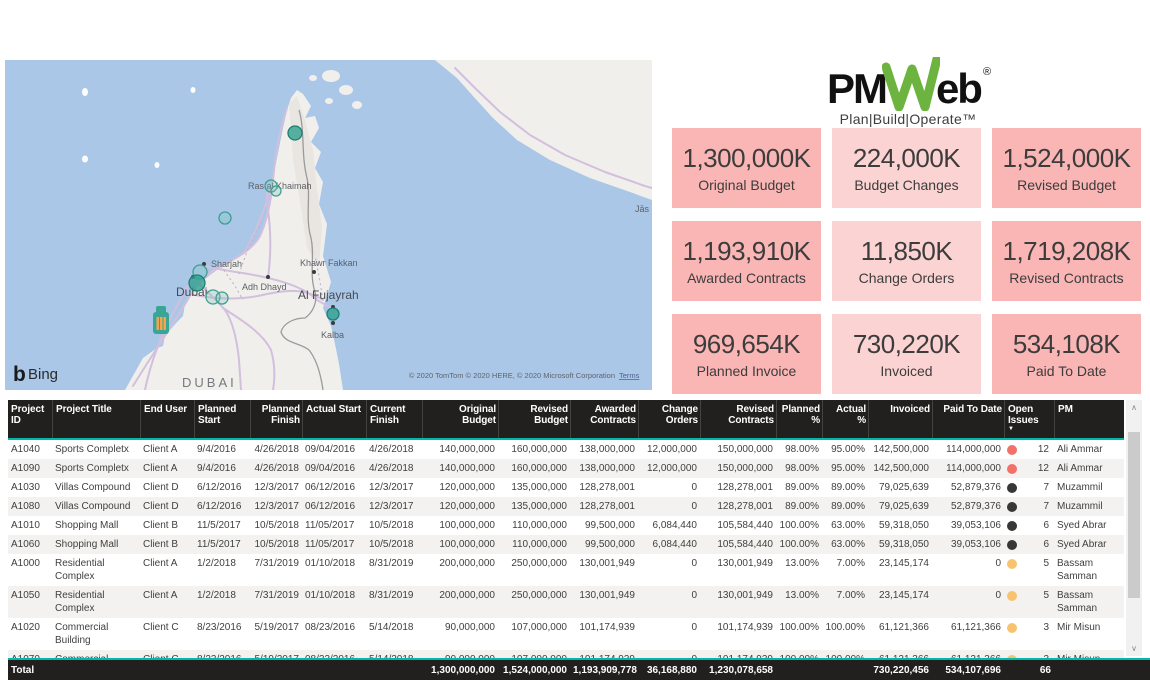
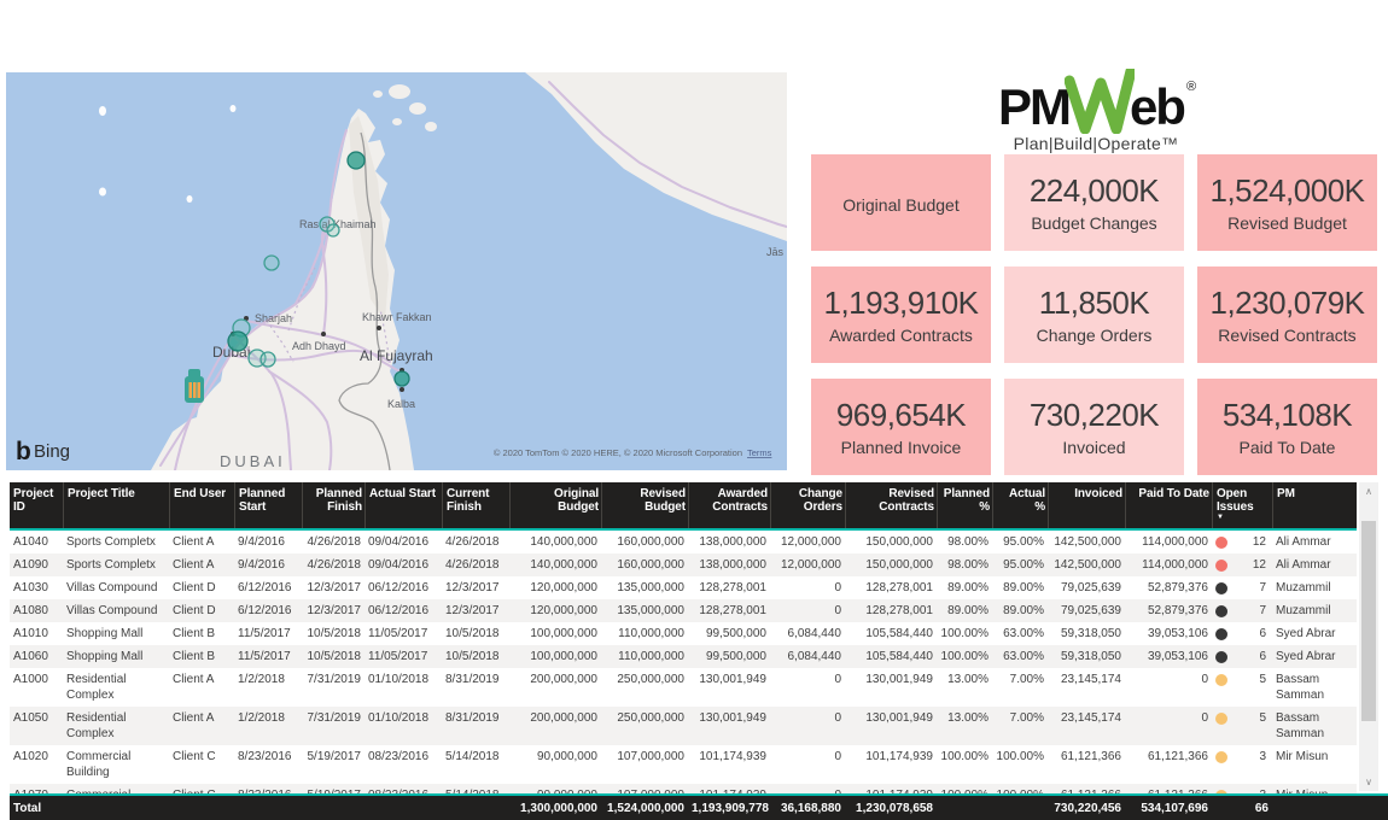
  Ras al Khaimah
  Sharjah
  Dubai
  Adh Dhayd
  Khawr Fakkan
  Al Fujayrah
  Kalba
  DUBAI
  Jās
  b
  Bing
  © 2020 TomTom © 2020 HERE, © 2020 Microsoft Corporation
  Terms
  PM
  eb
  ®
  Plan|Build|Operate™
- 1,300,000K
  Original Budget
  224,000K
  Budget Changes
  1,524,000K
  Revised Budget
  1,193,910K
  Awarded Contracts
  11,850K
  Change Orders
- 1,719,208K
+ 1,230,079K
  Revised Contracts
  969,654K
  Planned Invoice
  730,220K
  Invoiced
  534,108K
  Paid To Date
  Project ID
  Project Title
  End User
  Planned Start
  Planned Finish
  Actual Start
  Current Finish
  Original Budget
  Revised Budget
  Awarded Contracts
  Change Orders
  Revised Contracts
  Planned %
  Actual %
  Invoiced
  Paid To Date
  Open Issues
  PM
  A1040
  Sports Completx
  Client A
  9/4/2016
  4/26/2018
  09/04/2016
  4/26/2018
  140,000,000
  160,000,000
  138,000,000
  12,000,000
  150,000,000
  98.00%
  95.00%
  142,500,000
  114,000,000
  12
  Ali Ammar
  A1090
  Sports Completx
  Client A
  9/4/2016
  4/26/2018
  09/04/2016
  4/26/2018
  140,000,000
  160,000,000
  138,000,000
  12,000,000
  150,000,000
  98.00%
  95.00%
  142,500,000
  114,000,000
  12
  Ali Ammar
  A1030
  Villas Compound
  Client D
  6/12/2016
  12/3/2017
  06/12/2016
  12/3/2017
  120,000,000
  135,000,000
  128,278,001
  0
  128,278,001
  89.00%
  89.00%
  79,025,639
  52,879,376
  7
  Muzammil
  A1080
  Villas Compound
  Client D
  6/12/2016
  12/3/2017
  06/12/2016
  12/3/2017
  120,000,000
  135,000,000
  128,278,001
  0
  128,278,001
  89.00%
  89.00%
  79,025,639
  52,879,376
  7
  Muzammil
  A1010
  Shopping Mall
  Client B
  11/5/2017
  10/5/2018
  11/05/2017
  10/5/2018
  100,000,000
  110,000,000
  99,500,000
  6,084,440
  105,584,440
  100.00%
  63.00%
  59,318,050
  39,053,106
  6
  Syed Abrar
  A1060
  Shopping Mall
  Client B
  11/5/2017
  10/5/2018
  11/05/2017
  10/5/2018
  100,000,000
  110,000,000
  99,500,000
  6,084,440
  105,584,440
  100.00%
  63.00%
  59,318,050
  39,053,106
  6
  Syed Abrar
  A1000
  Residential Complex
  Client A
  1/2/2018
  7/31/2019
  01/10/2018
  8/31/2019
  200,000,000
  250,000,000
  130,001,949
  0
  130,001,949
  13.00%
  7.00%
  23,145,174
  0
  5
  Bassam Samman
  A1050
  Residential Complex
  Client A
  1/2/2018
  7/31/2019
  01/10/2018
  8/31/2019
  200,000,000
  250,000,000
  130,001,949
  0
  130,001,949
  13.00%
  7.00%
  23,145,174
  0
  5
  Bassam Samman
  A1020
  Commercial Building
  Client C
  8/23/2016
  5/19/2017
  08/23/2016
  5/14/2018
  90,000,000
  107,000,000
  101,174,939
  0
  101,174,939
  100.00%
  100.00%
  61,121,366
  61,121,366
  3
  Mir Misun
  Total
  1,300,000,000
  1,524,000,000
  1,193,909,778
  36,168,880
  1,230,078,658
  730,220,456
  534,107,696
  66
  ∧
  ∨
